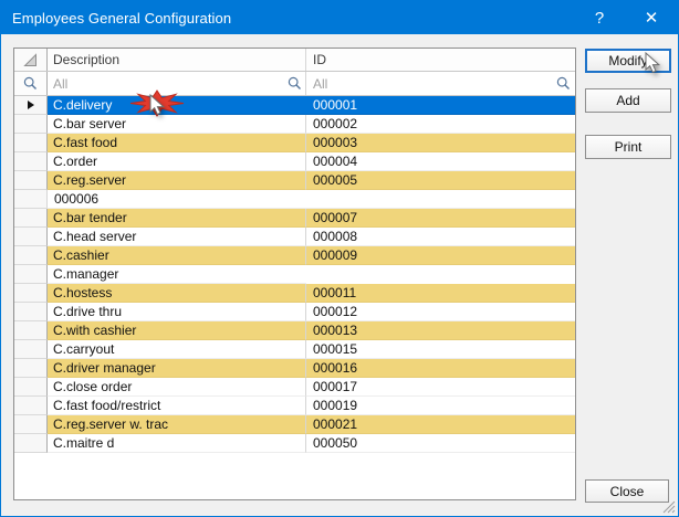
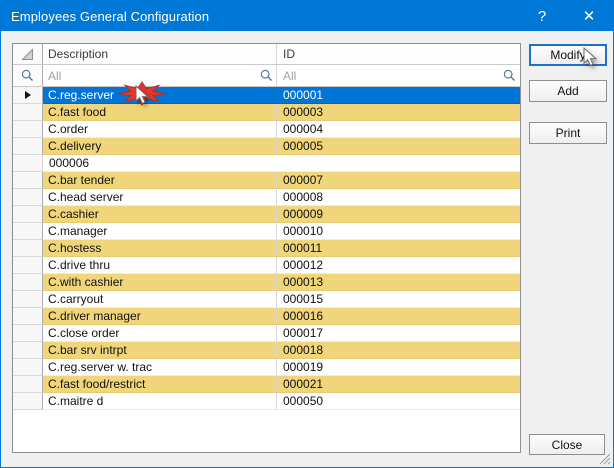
  Employees General Configuration
  ?
  ✕
  Description
  ID
  All
  All
- C.delivery
+ C.reg.server
  000001
- C.bar server
- 000002
  C.fast food
  000003
  C.order
  000004
- C.reg.server
+ C.delivery
  000005
  000006
  C.bar tender
  000007
  C.head server
  000008
  C.cashier
  000009
  C.manager
+ 000010
  C.hostess
  000011
  C.drive thru
  000012
  C.with cashier
  000013
  C.carryout
  000015
  C.driver manager
  000016
  C.close order
  000017
+ C.bar srv intrpt
+ 000018
- C.fast food/restrict
+ C.reg.server w. trac
  000019
- C.reg.server w. trac
+ C.fast food/restrict
  000021
  C.maitre d
  000050
  Modify
  Add
  Print
  Close
